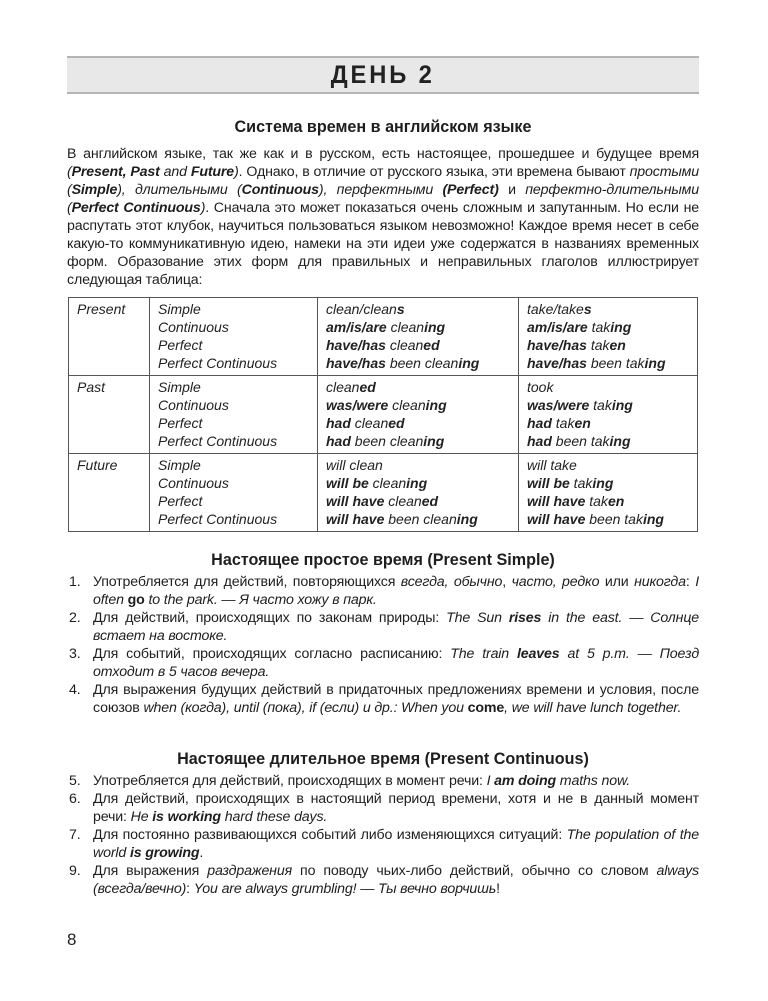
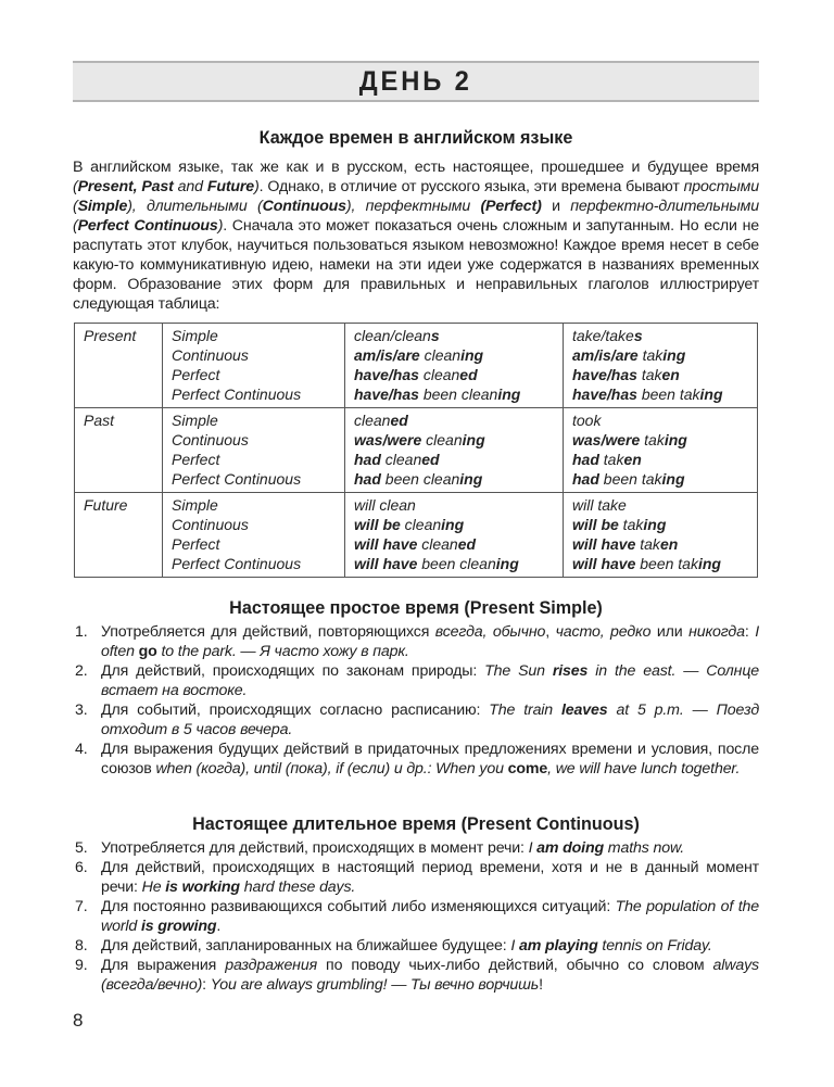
  ДЕНЬ 2
- Система времен в английском языке
+ Каждое времен в английском языке
  В английском языке, так же как и в русском, есть настоящее, прошедшее и будущее время (Present, Past and Future). Однако, в отличие от русского языка, эти времена бывают простыми (Simple), длительными (Continuous), перфектными (Perfect) и перфектно-длительными (Perfect Continuous). Сначала это может показаться очень сложным и запутанным. Но если не распутать этот клубок, научиться пользоваться языком невозможно! Каждое время несет в себе какую-то коммуникативную идею, намеки на эти идеи уже содержатся в названиях временных форм. Образование этих форм для правильных и неправильных глаголов иллюстрирует следующая таблица:
  Present	SimpleContinuousPerfectPerfect Continuous	clean/cleansam/is/are cleaninghave/has cleanedhave/has been cleaning	take/takesam/is/are takinghave/has takenhave/has been taking
  Past	SimpleContinuousPerfectPerfect Continuous	cleanedwas/were cleaninghad cleanedhad been cleaning	tookwas/were takinghad takenhad been taking
  Future	SimpleContinuousPerfectPerfect Continuous	will cleanwill be cleaningwill have cleanedwill have been cleaning	will takewill be takingwill have takenwill have been taking
  Настоящее простое время (Present Simple)
  1.
  Употребляется для действий, повторяющихся всегда, обычно, часто, редко или никогда: I often go to the park. — Я часто хожу в парк.
  2.
  Для действий, происходящих по законам природы: The Sun rises in the east. — Солнце встает на востоке.
  3.
  Для событий, происходящих согласно расписанию: The train leaves at 5 p.m. — Поезд отходит в 5 часов вечера.
  4.
  Для выражения будущих действий в придаточных предложениях времени и условия, после союзов when (когда), until (пока), if (если) и др.: When you come, we will have lunch together.
  Настоящее длительное время (Present Continuous)
  5.
  Употребляется для действий, происходящих в момент речи: I am doing maths now.
  6.
  Для действий, происходящих в настоящий период времени, хотя и не в данный момент речи: He is working hard these days.
  7.
  Для постоянно развивающихся событий либо изменяющихся ситуаций: The population of the world is growing.
+ 8.
+ Для действий, запланированных на ближайшее будущее: I am playing tennis on Friday.
  9.
  Для выражения раздражения по поводу чьих-либо действий, обычно со словом always (всегда/вечно): You are always grumbling! — Ты вечно ворчишь!
  8
